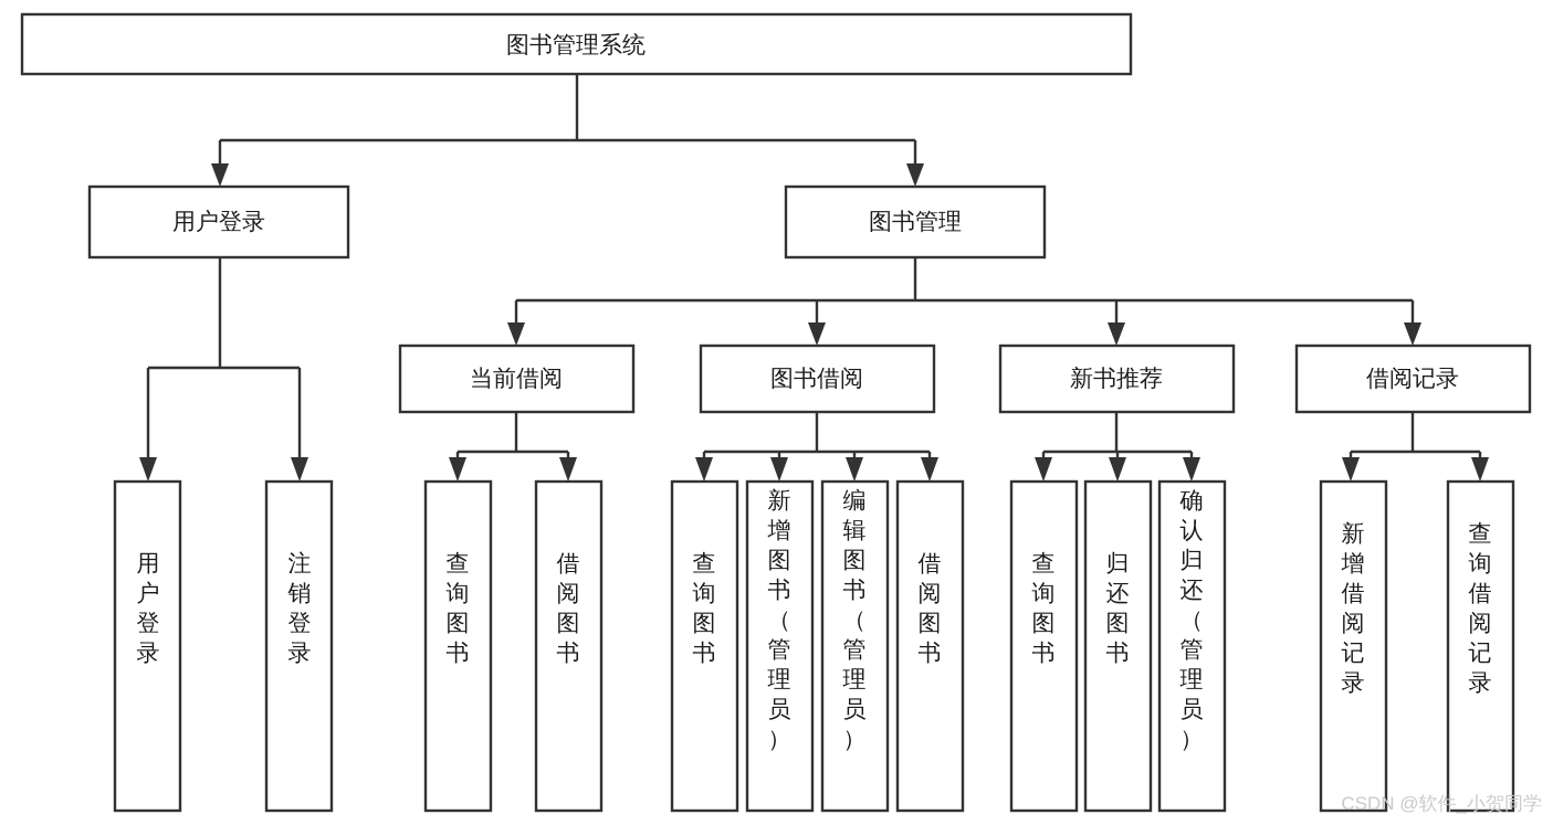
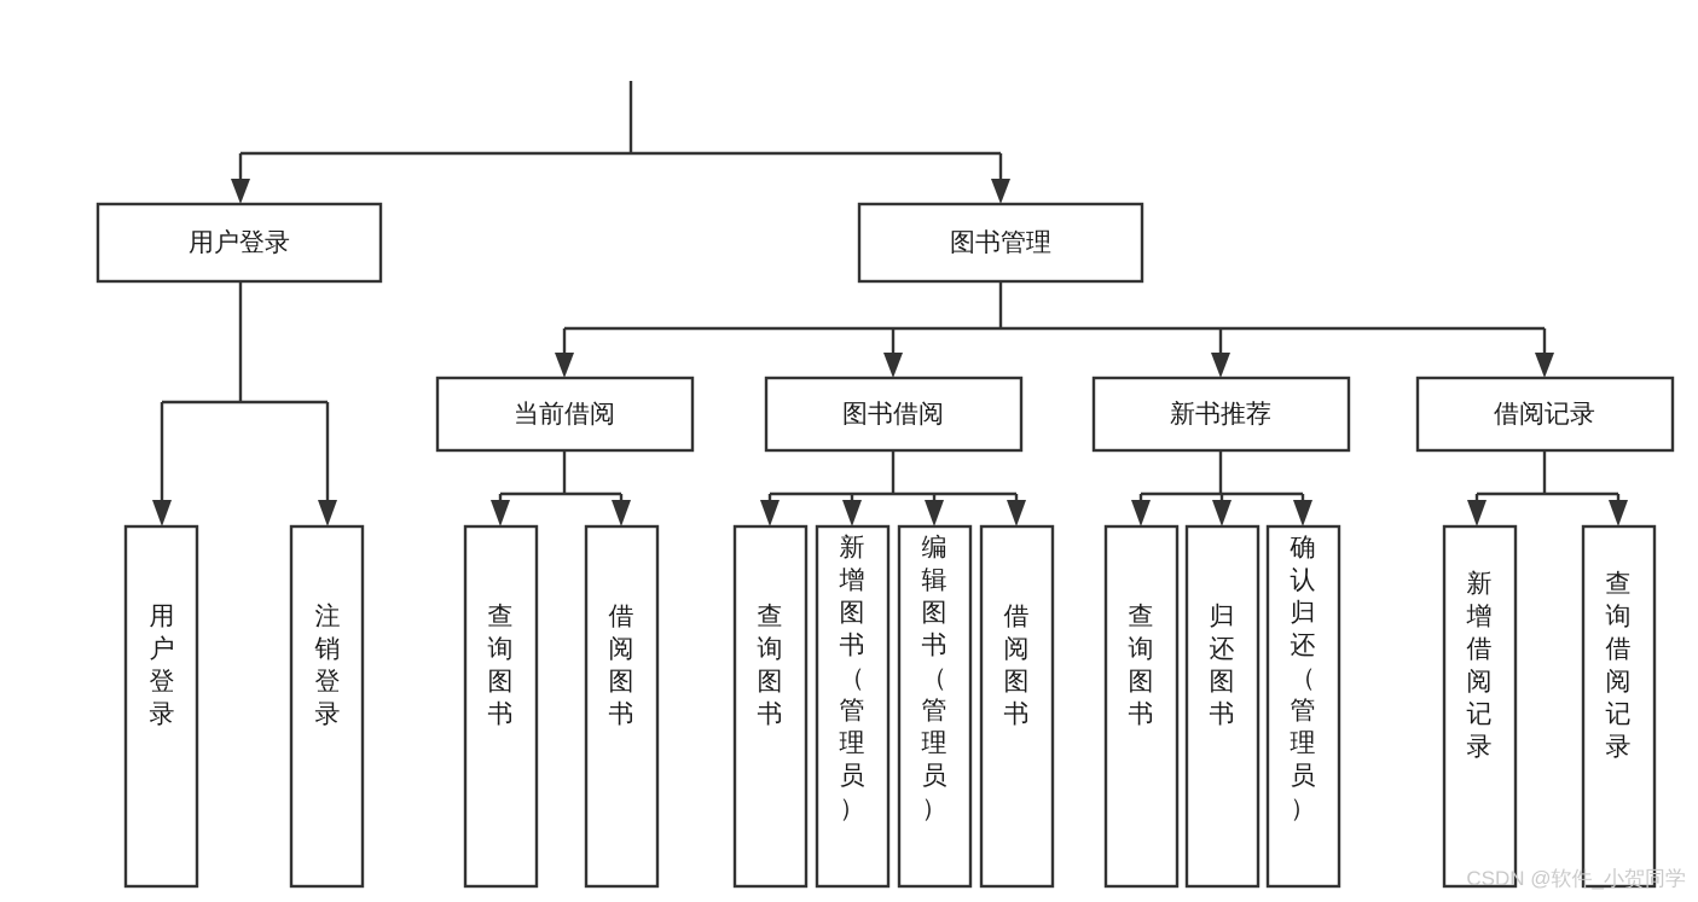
- 图书管理系统
  用户登录
  图书管理
  当前借阅
  图书借阅
  新书推荐
  借阅记录
  用户登录
  注销登录
  查询图书
  借阅图书
  查询图书
  新增图书（管理员）
  编辑图书（管理员）
  借阅图书
  查询图书
  归还图书
  确认归还（管理员）
  新增借阅记录
  查询借阅记录
  CSDN @软件_小贺同学
